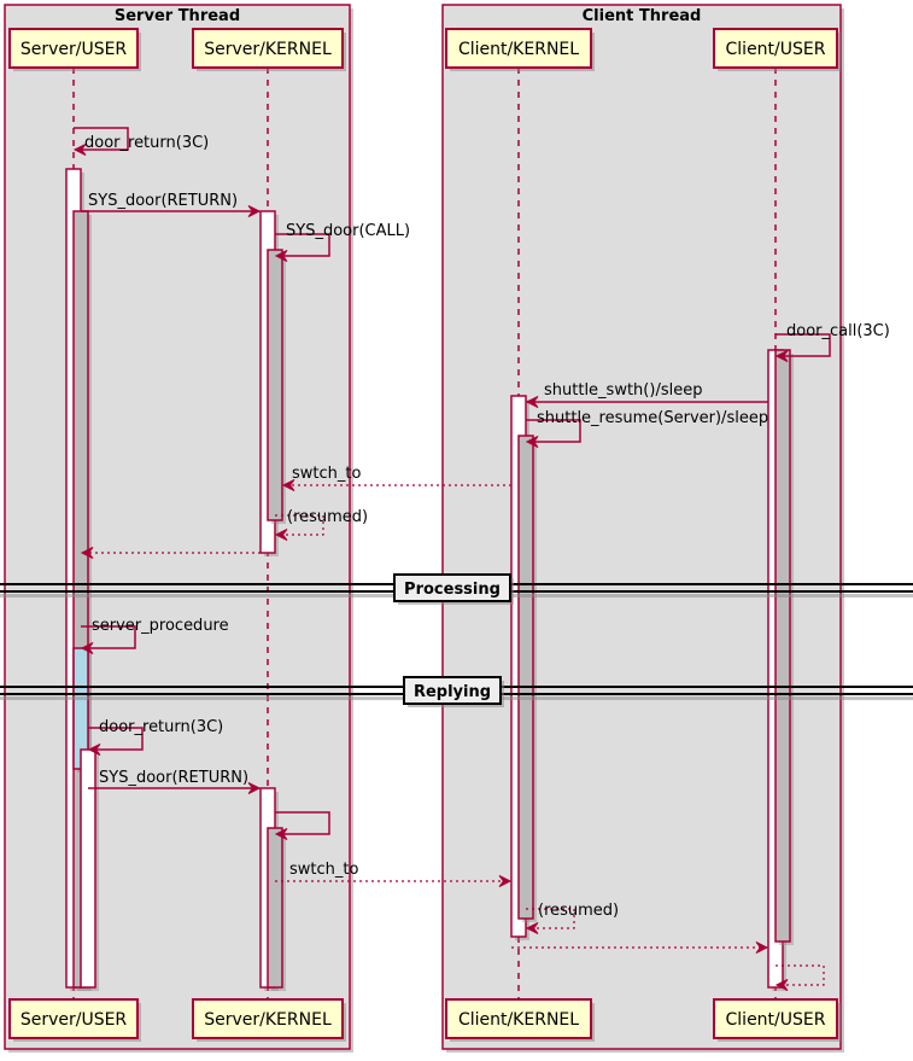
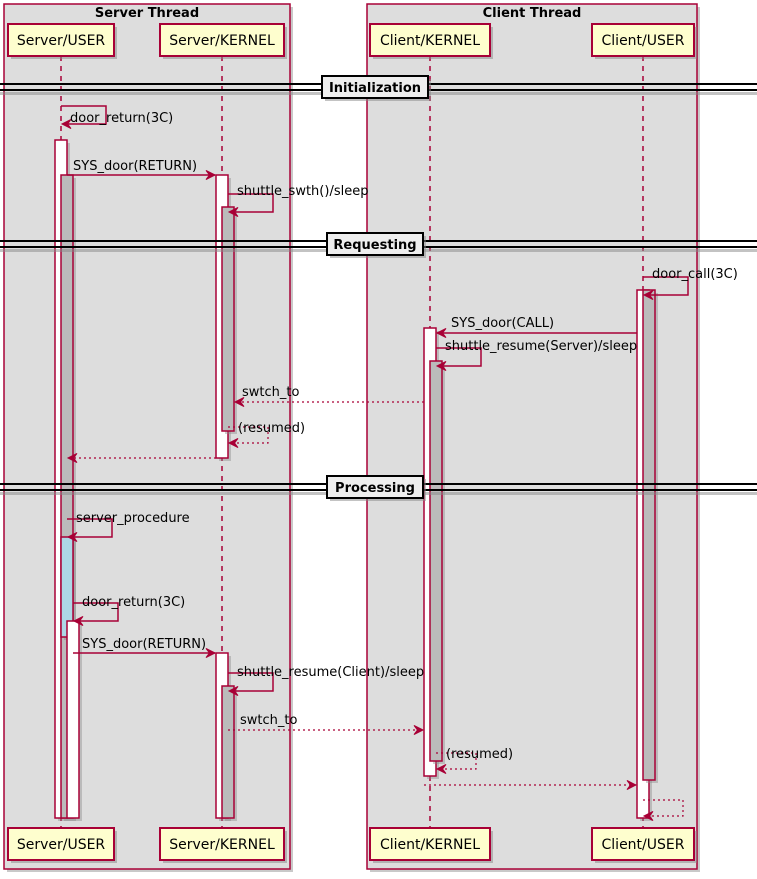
  Server Thread
  Client Thread
  door_return(3C)
  SYS_door(RETURN)
- SYS_door(CALL)
+ shuttle_swth()/sleep
  door_call(3C)
- shuttle_swth()/sleep
+ SYS_door(CALL)
  shuttle_resume(Server)/sleep
  swtch_to
  (resumed)
  server_procedure
  door_return(3C)
  SYS_door(RETURN)
+ shuttle_resume(Client)/sleep
  swtch_to
  (resumed)
+ Initialization
+ Requesting
  Processing
- Replying
  Server/USER
  Server/USER
  Server/KERNEL
  Server/KERNEL
  Client/KERNEL
  Client/KERNEL
  Client/USER
  Client/USER
